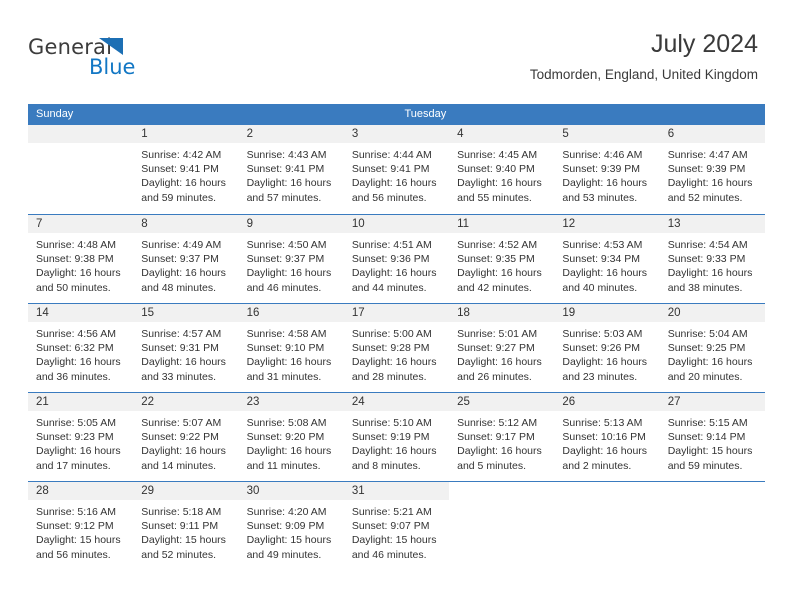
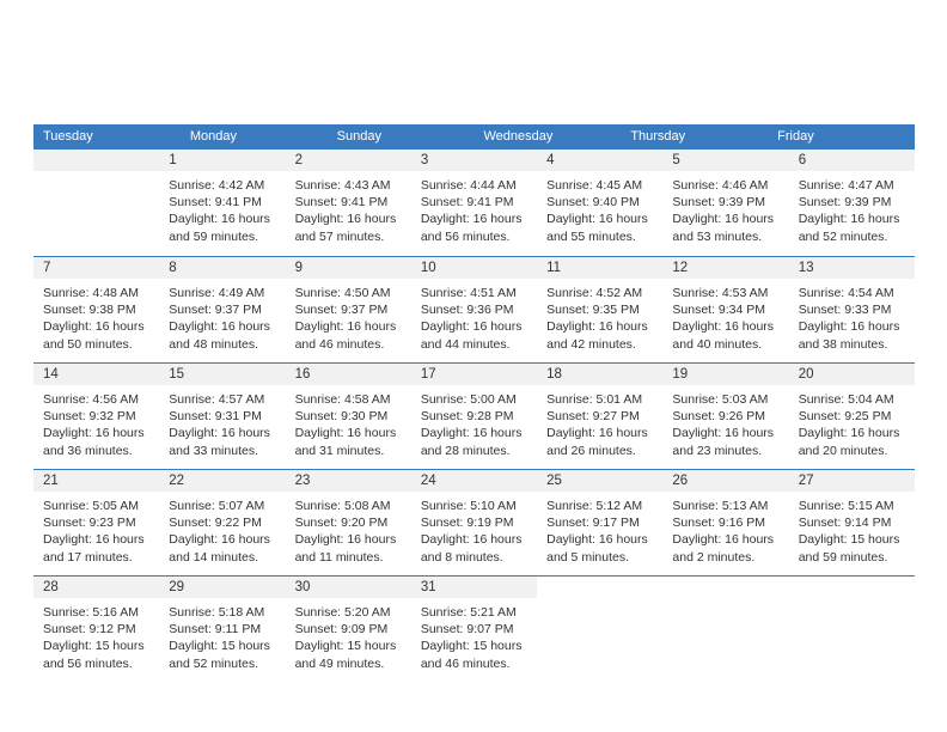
- General
- Blue
- July 2024
- Todmorden, England, United Kingdom
- Sunday
+ Tuesday
+ Monday
- Tuesday
+ Sunday
+ Wednesday
+ Thursday
+ Friday
  1
  Sunrise: 4:42 AM
  Sunset: 9:41 PM
  Daylight: 16 hours
  and 59 minutes.
  2
  Sunrise: 4:43 AM
  Sunset: 9:41 PM
  Daylight: 16 hours
  and 57 minutes.
  3
  Sunrise: 4:44 AM
  Sunset: 9:41 PM
  Daylight: 16 hours
  and 56 minutes.
  4
  Sunrise: 4:45 AM
  Sunset: 9:40 PM
  Daylight: 16 hours
  and 55 minutes.
  5
  Sunrise: 4:46 AM
  Sunset: 9:39 PM
  Daylight: 16 hours
  and 53 minutes.
  6
  Sunrise: 4:47 AM
  Sunset: 9:39 PM
  Daylight: 16 hours
  and 52 minutes.
  7
  Sunrise: 4:48 AM
  Sunset: 9:38 PM
  Daylight: 16 hours
  and 50 minutes.
  8
  Sunrise: 4:49 AM
  Sunset: 9:37 PM
  Daylight: 16 hours
  and 48 minutes.
  9
  Sunrise: 4:50 AM
  Sunset: 9:37 PM
  Daylight: 16 hours
  and 46 minutes.
  10
  Sunrise: 4:51 AM
  Sunset: 9:36 PM
  Daylight: 16 hours
  and 44 minutes.
  11
  Sunrise: 4:52 AM
  Sunset: 9:35 PM
  Daylight: 16 hours
  and 42 minutes.
  12
  Sunrise: 4:53 AM
  Sunset: 9:34 PM
  Daylight: 16 hours
  and 40 minutes.
  13
  Sunrise: 4:54 AM
  Sunset: 9:33 PM
  Daylight: 16 hours
  and 38 minutes.
  14
  Sunrise: 4:56 AM
- Sunset: 6:32 PM
+ Sunset: 9:32 PM
  Daylight: 16 hours
  and 36 minutes.
  15
  Sunrise: 4:57 AM
  Sunset: 9:31 PM
  Daylight: 16 hours
  and 33 minutes.
  16
  Sunrise: 4:58 AM
- Sunset: 9:10 PM
+ Sunset: 9:30 PM
  Daylight: 16 hours
  and 31 minutes.
  17
  Sunrise: 5:00 AM
  Sunset: 9:28 PM
  Daylight: 16 hours
  and 28 minutes.
  18
  Sunrise: 5:01 AM
  Sunset: 9:27 PM
  Daylight: 16 hours
  and 26 minutes.
  19
  Sunrise: 5:03 AM
  Sunset: 9:26 PM
  Daylight: 16 hours
  and 23 minutes.
  20
  Sunrise: 5:04 AM
  Sunset: 9:25 PM
  Daylight: 16 hours
  and 20 minutes.
  21
  Sunrise: 5:05 AM
  Sunset: 9:23 PM
  Daylight: 16 hours
  and 17 minutes.
  22
  Sunrise: 5:07 AM
  Sunset: 9:22 PM
  Daylight: 16 hours
  and 14 minutes.
  23
  Sunrise: 5:08 AM
  Sunset: 9:20 PM
  Daylight: 16 hours
  and 11 minutes.
  24
  Sunrise: 5:10 AM
  Sunset: 9:19 PM
  Daylight: 16 hours
  and 8 minutes.
  25
  Sunrise: 5:12 AM
  Sunset: 9:17 PM
  Daylight: 16 hours
  and 5 minutes.
  26
  Sunrise: 5:13 AM
- Sunset: 10:16 PM
+ Sunset: 9:16 PM
  Daylight: 16 hours
  and 2 minutes.
  27
  Sunrise: 5:15 AM
  Sunset: 9:14 PM
  Daylight: 15 hours
  and 59 minutes.
  28
  Sunrise: 5:16 AM
  Sunset: 9:12 PM
  Daylight: 15 hours
  and 56 minutes.
  29
  Sunrise: 5:18 AM
  Sunset: 9:11 PM
  Daylight: 15 hours
  and 52 minutes.
  30
- Sunrise: 4:20 AM
+ Sunrise: 5:20 AM
  Sunset: 9:09 PM
  Daylight: 15 hours
  and 49 minutes.
  31
  Sunrise: 5:21 AM
  Sunset: 9:07 PM
  Daylight: 15 hours
  and 46 minutes.
